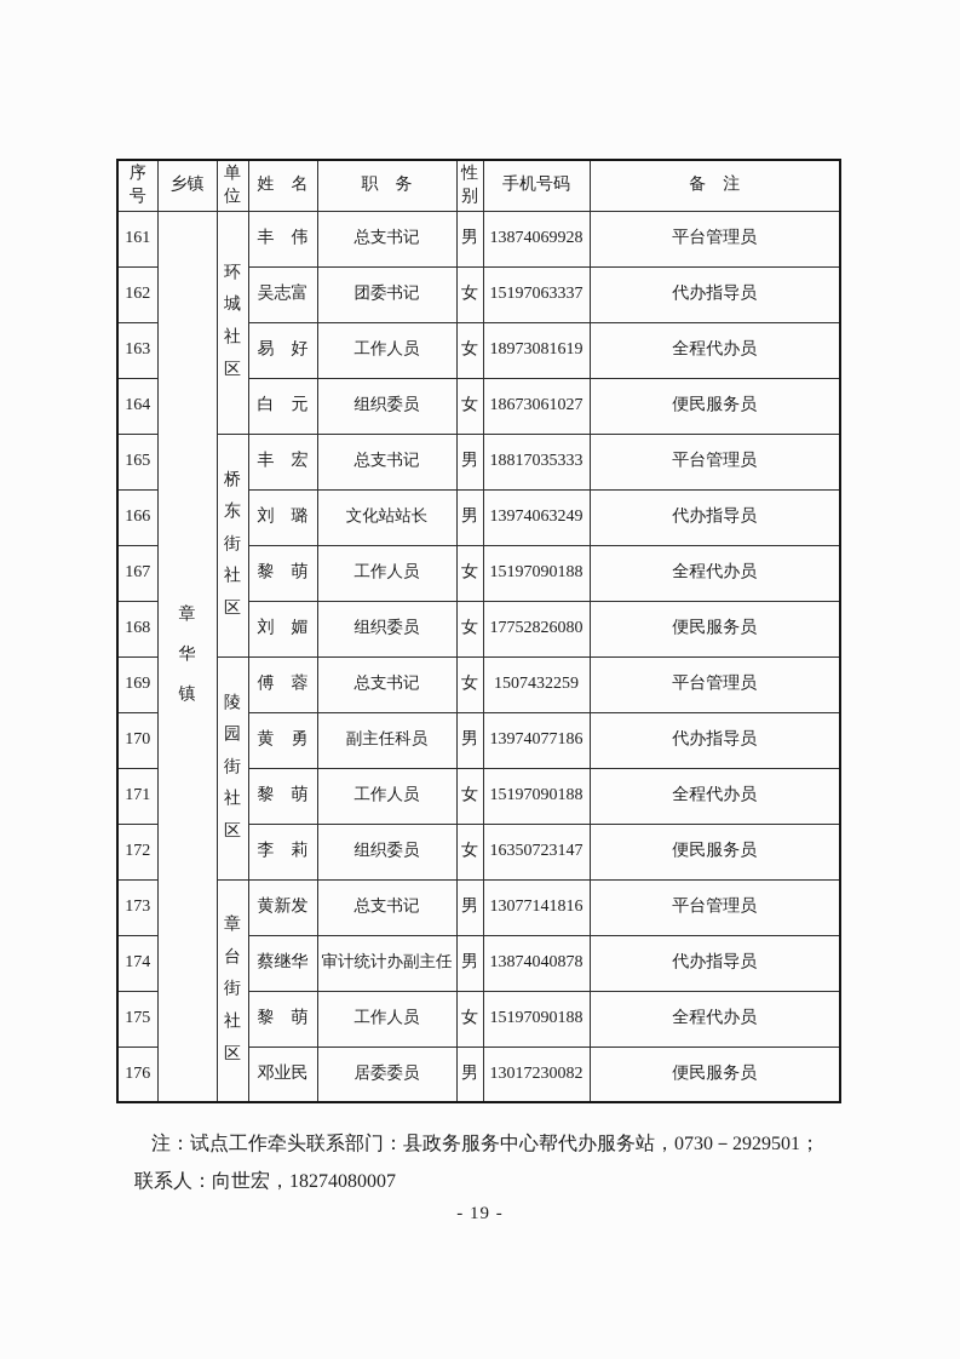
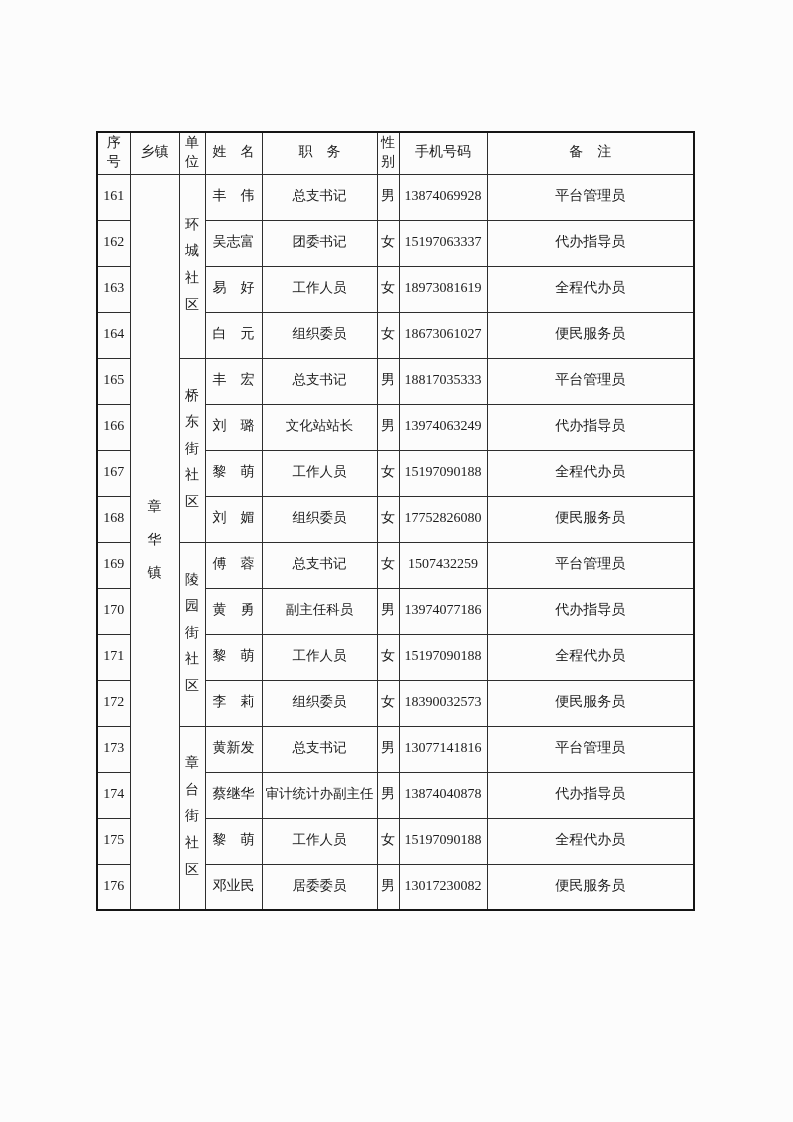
  序号	乡镇	单位	姓 名	职 务	性别	手机号码	备 注
  161	章华镇	环城社区	丰 伟	总支书记	男	13874069928	平台管理员
  162	吴志富	团委书记	女	15197063337	代办指导员
  163	易 好	工作人员	女	18973081619	全程代办员
  164	白 元	组织委员	女	18673061027	便民服务员
  165	桥东街社区	丰 宏	总支书记	男	18817035333	平台管理员
  166	刘 璐	文化站站长	男	13974063249	代办指导员
  167	黎 萌	工作人员	女	15197090188	全程代办员
  168	刘 媚	组织委员	女	17752826080	便民服务员
  169	陵园街社区	傅 蓉	总支书记	女	1507432259	平台管理员
  170	黄 勇	副主任科员	男	13974077186	代办指导员
  171	黎 萌	工作人员	女	15197090188	全程代办员
- 172	李 莉	组织委员	女	16350723147	便民服务员
+ 172	李 莉	组织委员	女	18390032573	便民服务员
  173	章台街社区	黄新发	总支书记	男	13077141816	平台管理员
  174	蔡继华	审计统计办副主任	男	13874040878	代办指导员
  175	黎 萌	工作人员	女	15197090188	全程代办员
  176	邓业民	居委委员	男	13017230082	便民服务员
- 注：试点工作牵头联系部门：县政务服务中心帮代办服务站，0730－2929501；
- 联系人：向世宏，18274080007
- - 19 -
